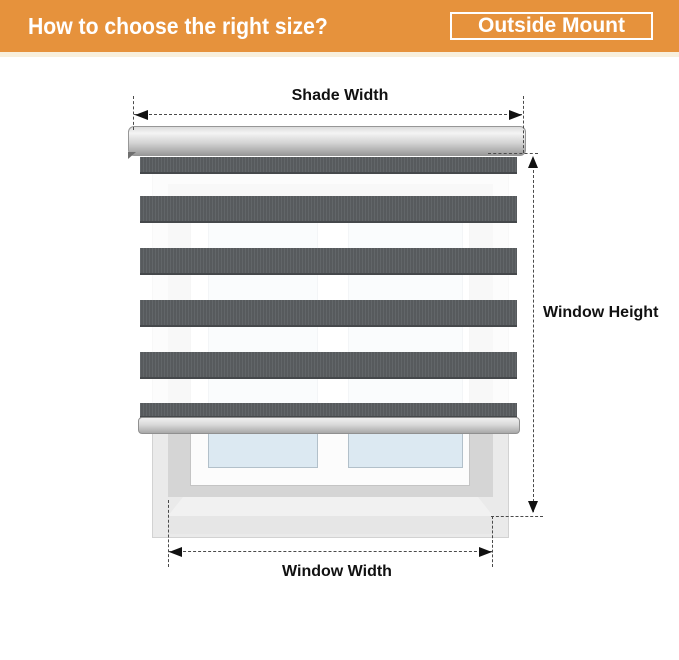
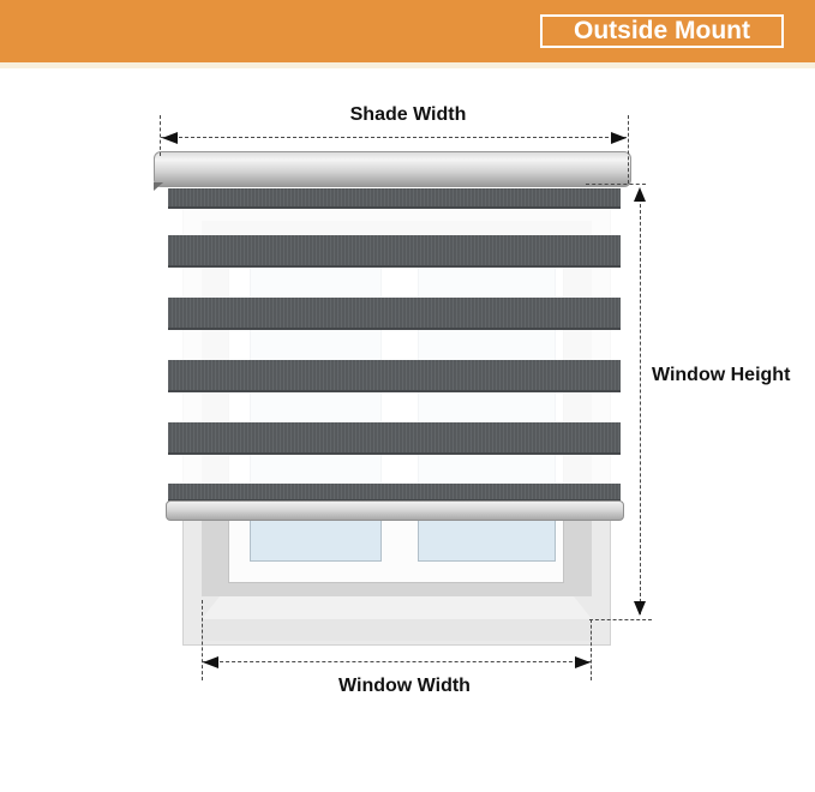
- How to choose the right size?
  Outside Mount
  Shade Width
  Window Height
  Window Width
